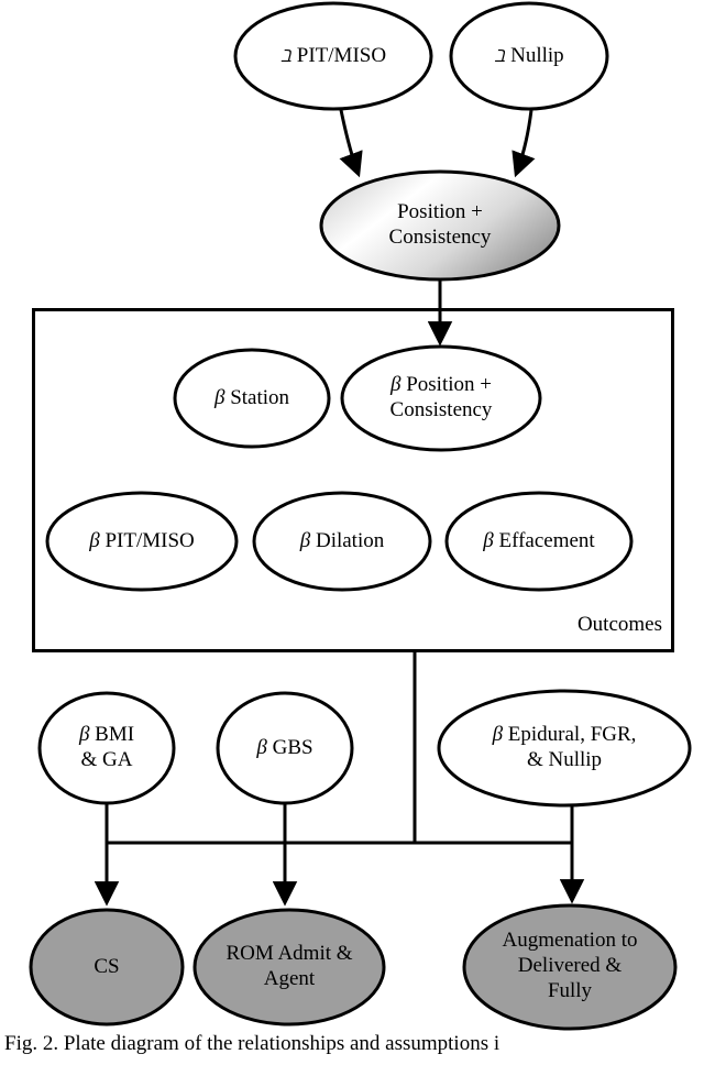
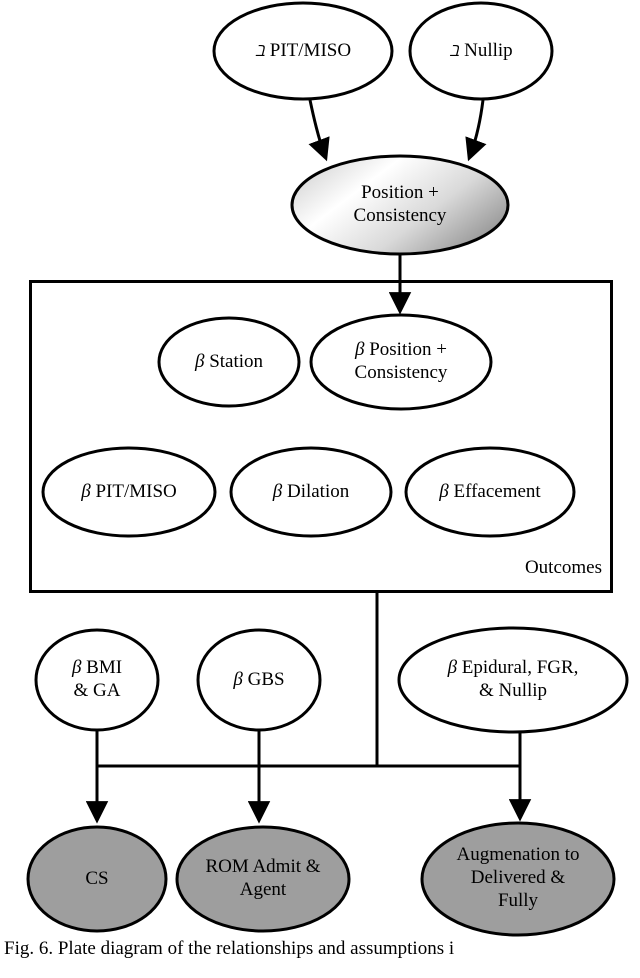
  ℶ PIT/MISO
  ℶ Nullip
  Position +
  Consistency
  β Station
  β Position +
  Consistency
  β PIT/MISO
  β Dilation
  β Effacement
  Outcomes
  β BMI
  & GA
  β GBS
  β Epidural, FGR,
  & Nullip
  CS
  ROM Admit &
  Agent
  Augmenation to
  Delivered &
  Fully
- Fig. 2. Plate diagram of the relationships and assumptions i
+ Fig. 6. Plate diagram of the relationships and assumptions i
